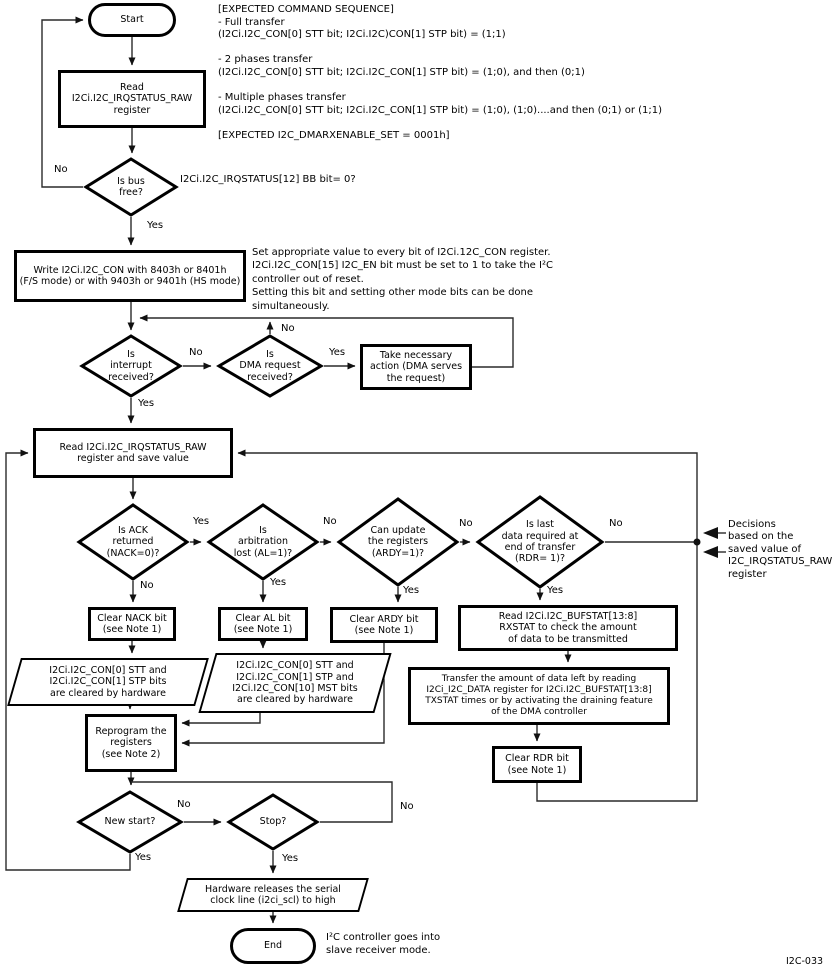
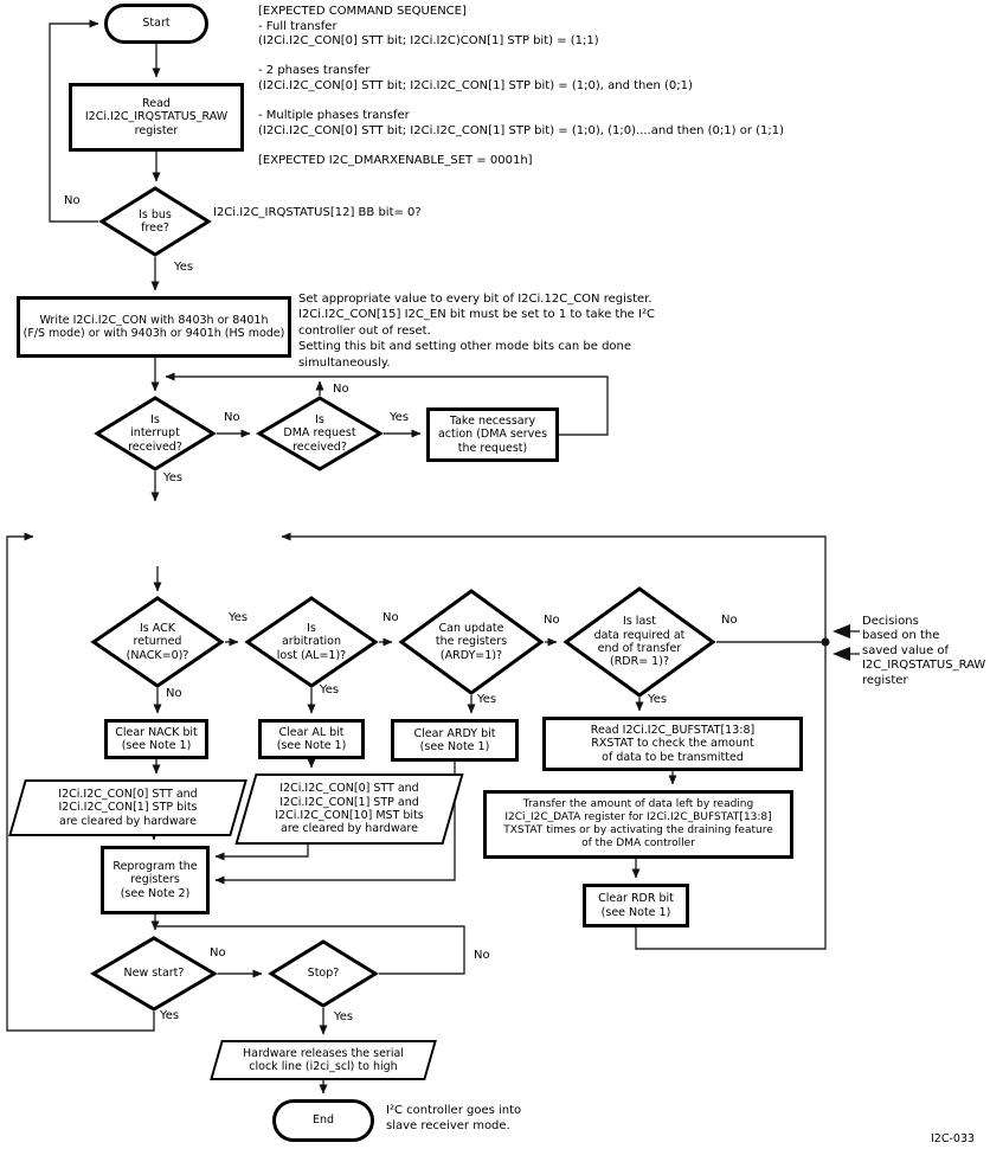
  Start
  Read
  I2Ci.I2C_IRQSTATUS_RAW
  register
  Is bus
  free?
  Write I2Ci.I2C_CON with 8403h or 8401h
  (F/S mode) or with 9403h or 9401h (HS mode)
  Is
  interrupt
  received?
  Is
  DMA request
  received?
  Take necessary
  action (DMA serves
  the request)
- Read I2Ci.I2C_IRQSTATUS_RAW
- register and save value
  Is ACK
  returned
  (NACK=0)?
  Is
  arbitration
  lost (AL=1)?
  Can update
  the registers
  (ARDY=1)?
  Is last
  data required at
  end of transfer
  (RDR= 1)?
  Clear NACK bit
  (see Note 1)
  Clear AL bit
  (see Note 1)
  Clear ARDY bit
  (see Note 1)
  Read I2Ci.I2C_BUFSTAT[13:8]
  RXSTAT to check the amount
  of data to be transmitted
  I2Ci.I2C_CON[0] STT and
  I2Ci.I2C_CON[1] STP bits
  are cleared by hardware
  I2Ci.I2C_CON[0] STT and
  I2Ci.I2C_CON[1] STP and
  I2Ci.I2C_CON[10] MST bits
  are cleared by hardware
  Transfer the amount of data left by reading
  I2Ci_I2C_DATA register for I2Ci.I2C_BUFSTAT[13:8]
  TXSTAT times or by activating the draining feature
  of the DMA controller
  Reprogram the
  registers
  (see Note 2)
  Clear RDR bit
  (see Note 1)
  New start?
  Stop?
  Hardware releases the serial
  clock line (i2ci_scl) to high
  End
  No
  Yes
  No
  Yes
  No
  Yes
  Yes
  No
  No
  Yes
  No
  Yes
  No
  Yes
  No
  Yes
  No
  Yes
  [EXPECTED COMMAND SEQUENCE]
  - Full transfer
  (I2Ci.I2C_CON[0] STT bit; I2Ci.I2C)CON[1] STP bit) = (1;1)
  - 2 phases transfer
  (I2Ci.I2C_CON[0] STT bit; I2Ci.I2C_CON[1] STP bit) = (1;0), and then (0;1)
  - Multiple phases transfer
  (I2Ci.I2C_CON[0] STT bit; I2Ci.I2C_CON[1] STP bit) = (1;0), (1;0)....and then (0;1) or (1;1)
  [EXPECTED I2C_DMARXENABLE_SET = 0001h]
  I2Ci.I2C_IRQSTATUS[12] BB bit= 0?
  Set appropriate value to every bit of I2Ci.12C_CON register.
  I2Ci.I2C_CON[15] I2C_EN bit must be set to 1 to take the I²C
  controller out of reset.
  Setting this bit and setting other mode bits can be done
  simultaneously.
  Decisions
  based on the
  saved value of
  I2C_IRQSTATUS_RAW
  register
  I²C controller goes into
  slave receiver mode.
  I2C-033
